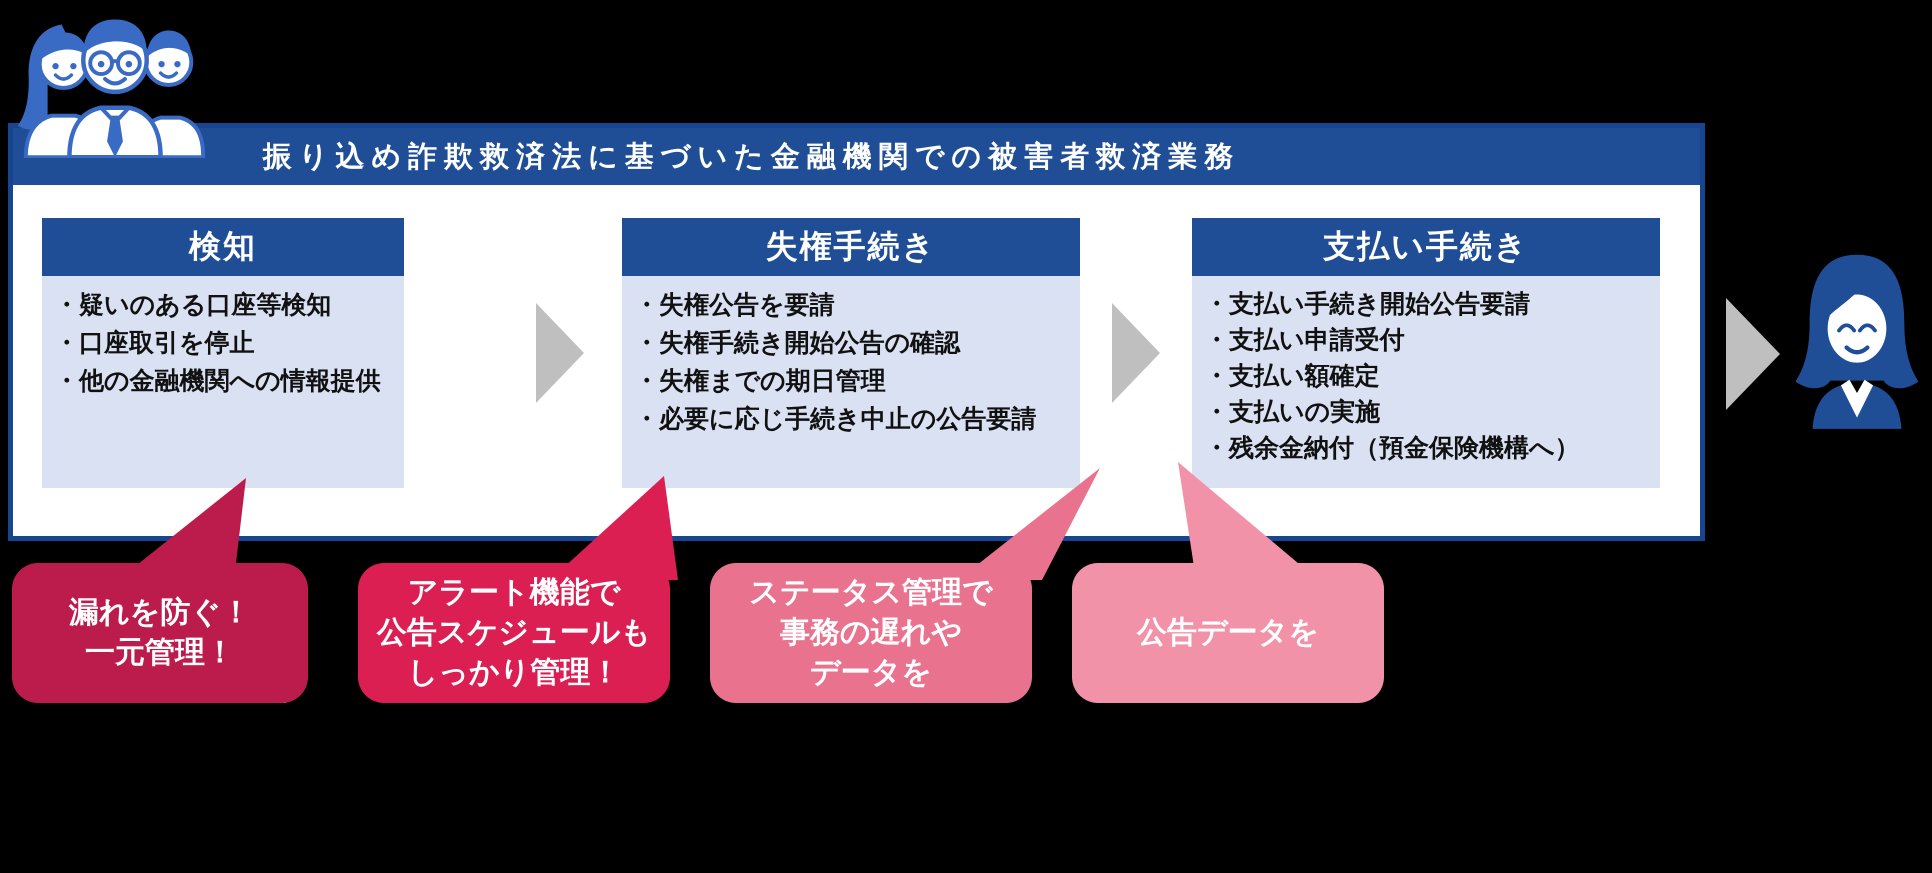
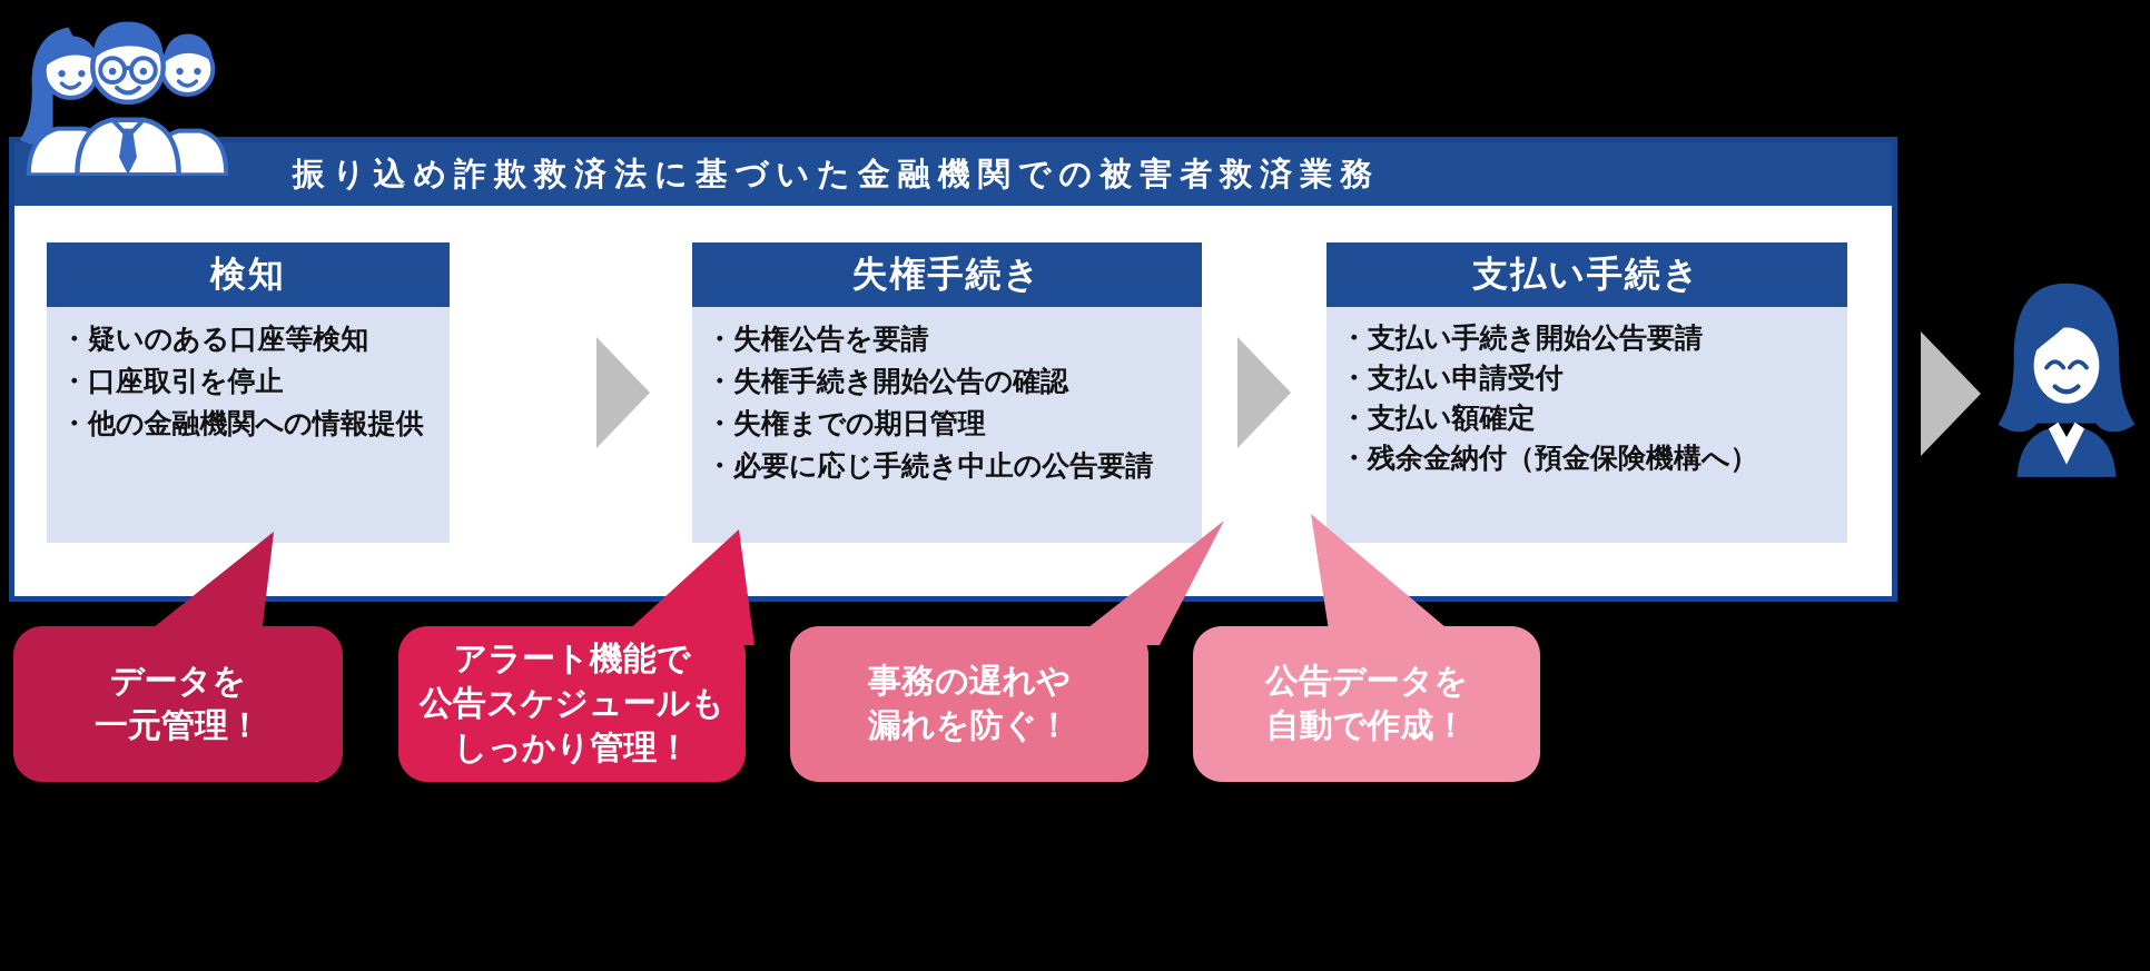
  振り込め詐欺救済法に基づいた金融機関での被害者救済業務
  検知
  ・疑いのある口座等検知
  ・口座取引を停止
  ・他の金融機関への情報提供
  失権手続き
  ・失権公告を要請
  ・失権手続き開始公告の確認
  ・失権までの期日管理
  ・必要に応じ手続き中止の公告要請
  支払い手続き
  ・支払い手続き開始公告要請
  ・支払い申請受付
  ・支払い額確定
- ・支払いの実施
  ・残余金納付（預金保険機構へ）
- 漏れを防ぐ！
+ データを
  一元管理！
  アラート機能で
  公告スケジュールも
  しっかり管理！
- ステータス管理で
  事務の遅れや
- データを
+ 漏れを防ぐ！
  公告データを
+ 自動で作成！
